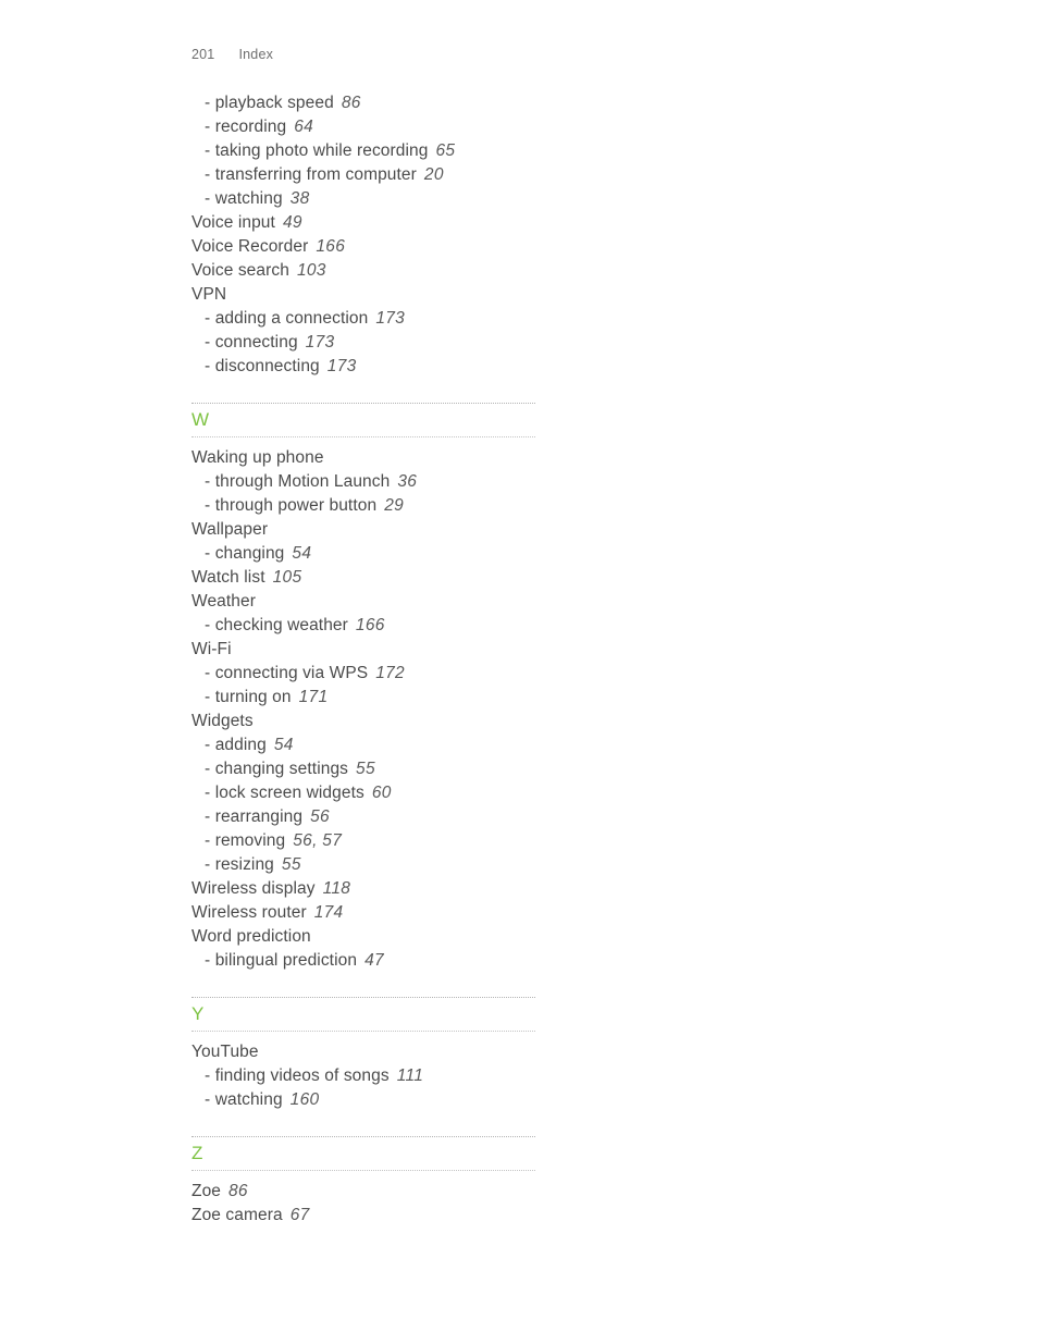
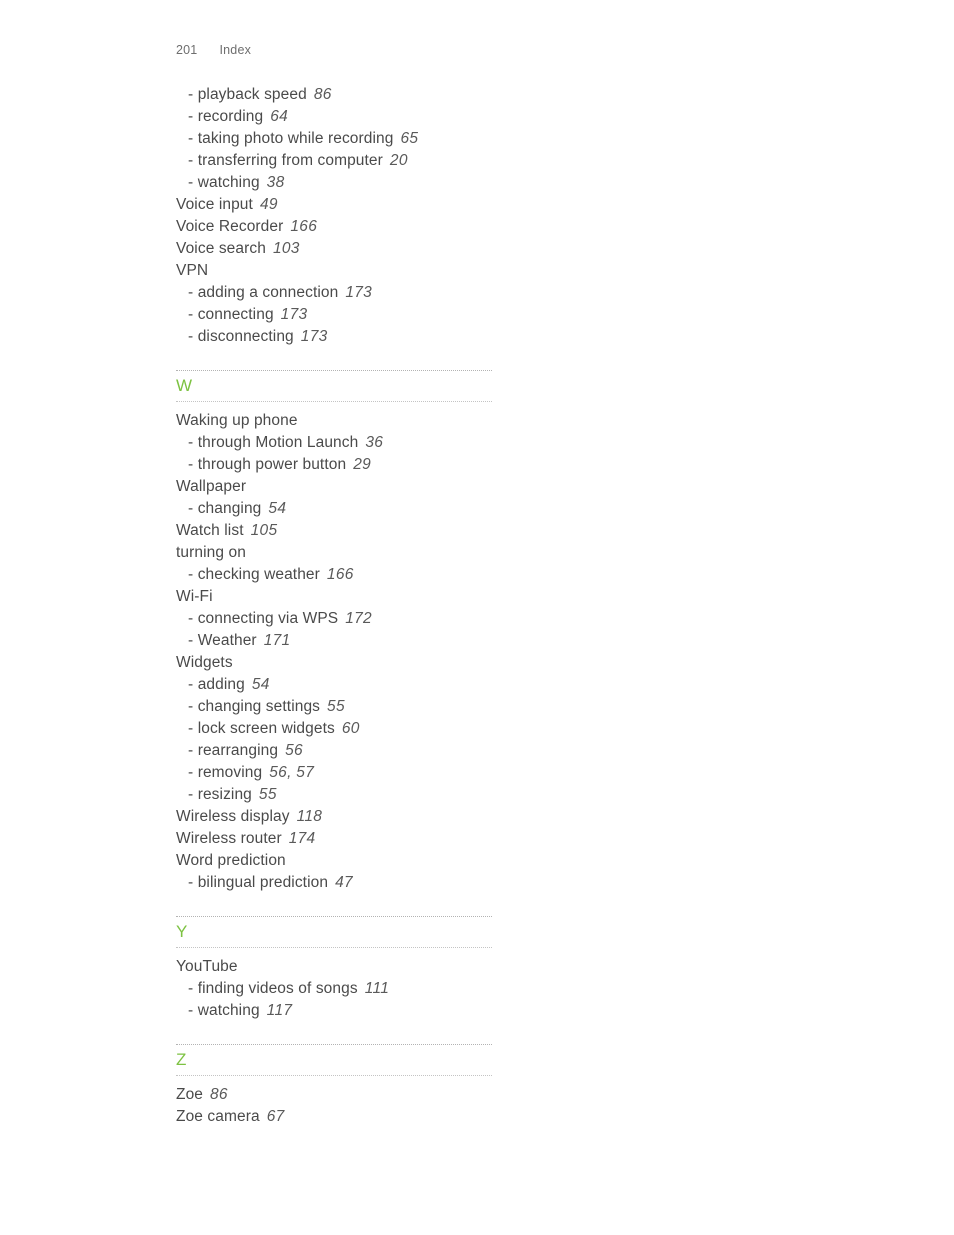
  201 Index
  - playback speed 86
  - recording 64
  - taking photo while recording 65
  - transferring from computer 20
  - watching 38
  Voice input 49
  Voice Recorder 166
  Voice search 103
  VPN
  - adding a connection 173
  - connecting 173
  - disconnecting 173
  W
  Waking up phone
  - through Motion Launch 36
  - through power button 29
  Wallpaper
  - changing 54
  Watch list 105
- Weather
+ turning on
  - checking weather 166
  Wi-Fi
  - connecting via WPS 172
- - turning on 171
+ - Weather 171
  Widgets
  - adding 54
  - changing settings 55
  - lock screen widgets 60
  - rearranging 56
  - removing 56, 57
  - resizing 55
  Wireless display 118
  Wireless router 174
  Word prediction
  - bilingual prediction 47
  Y
  YouTube
  - finding videos of songs 111
- - watching 160
+ - watching 117
  Z
  Zoe 86
  Zoe camera 67
